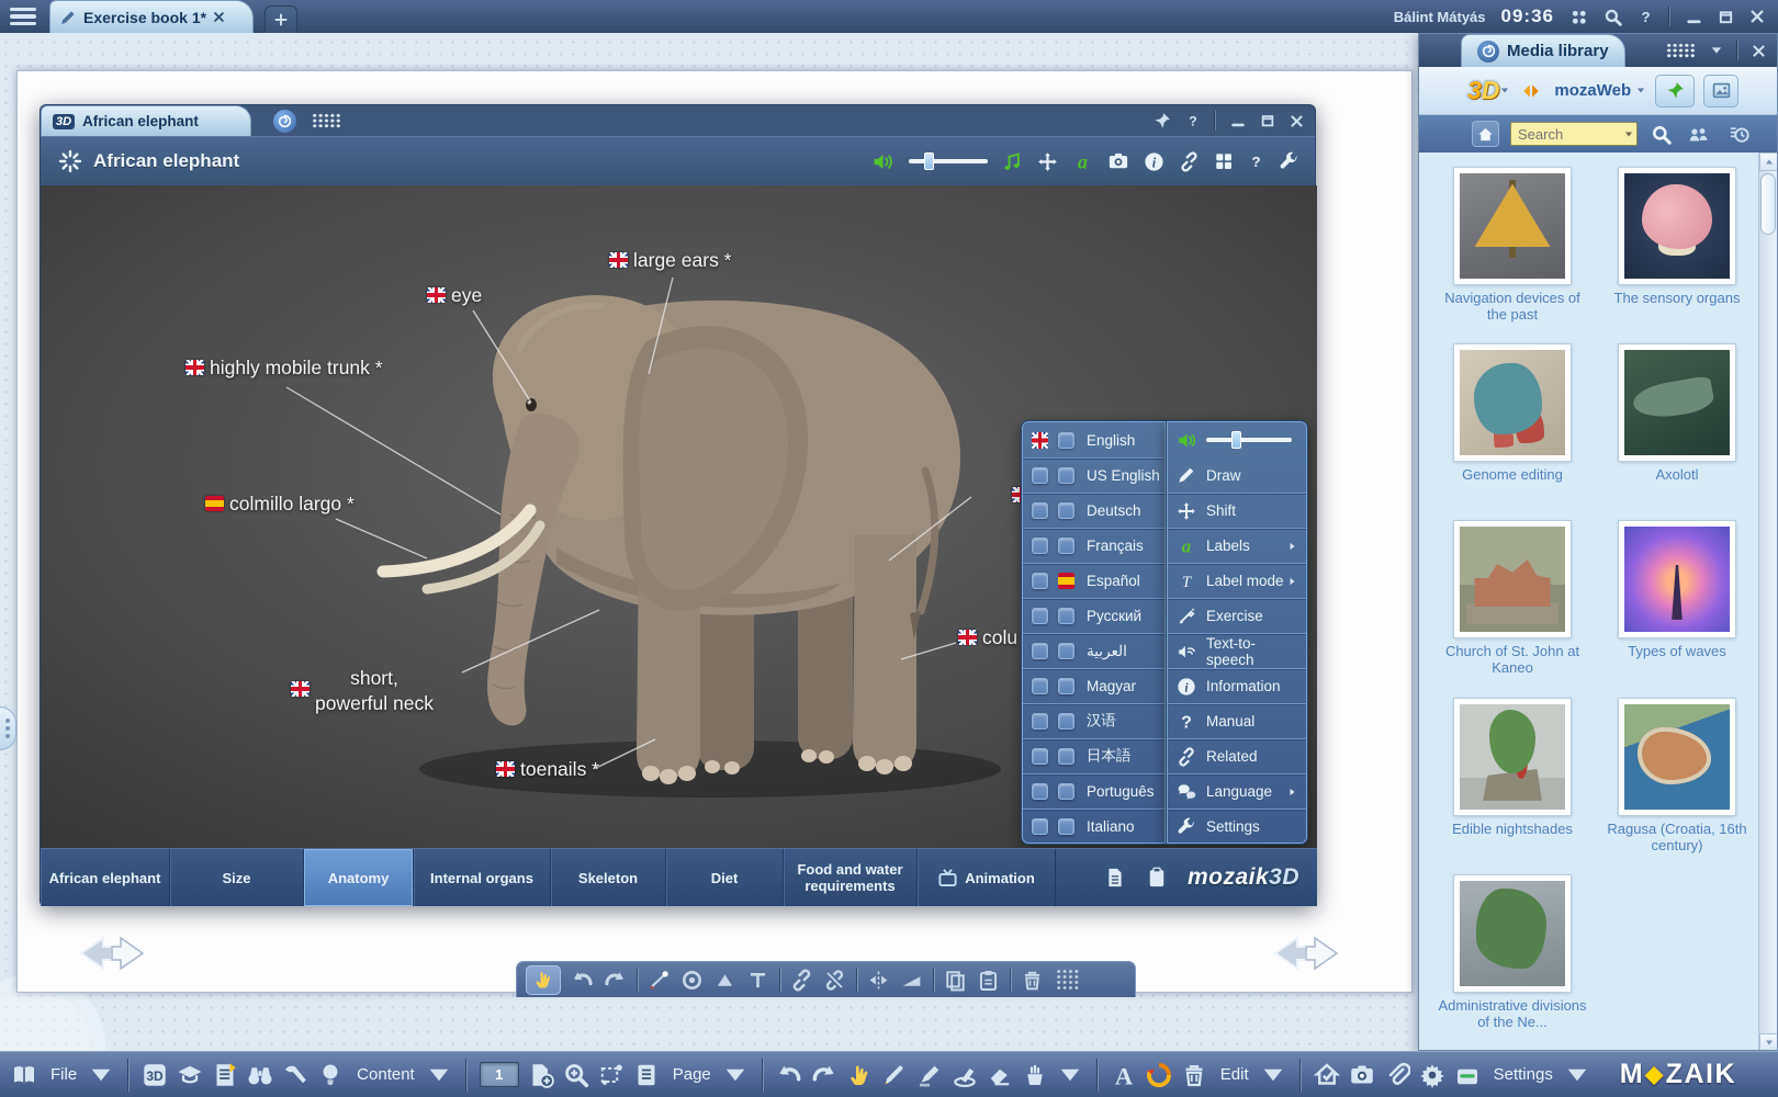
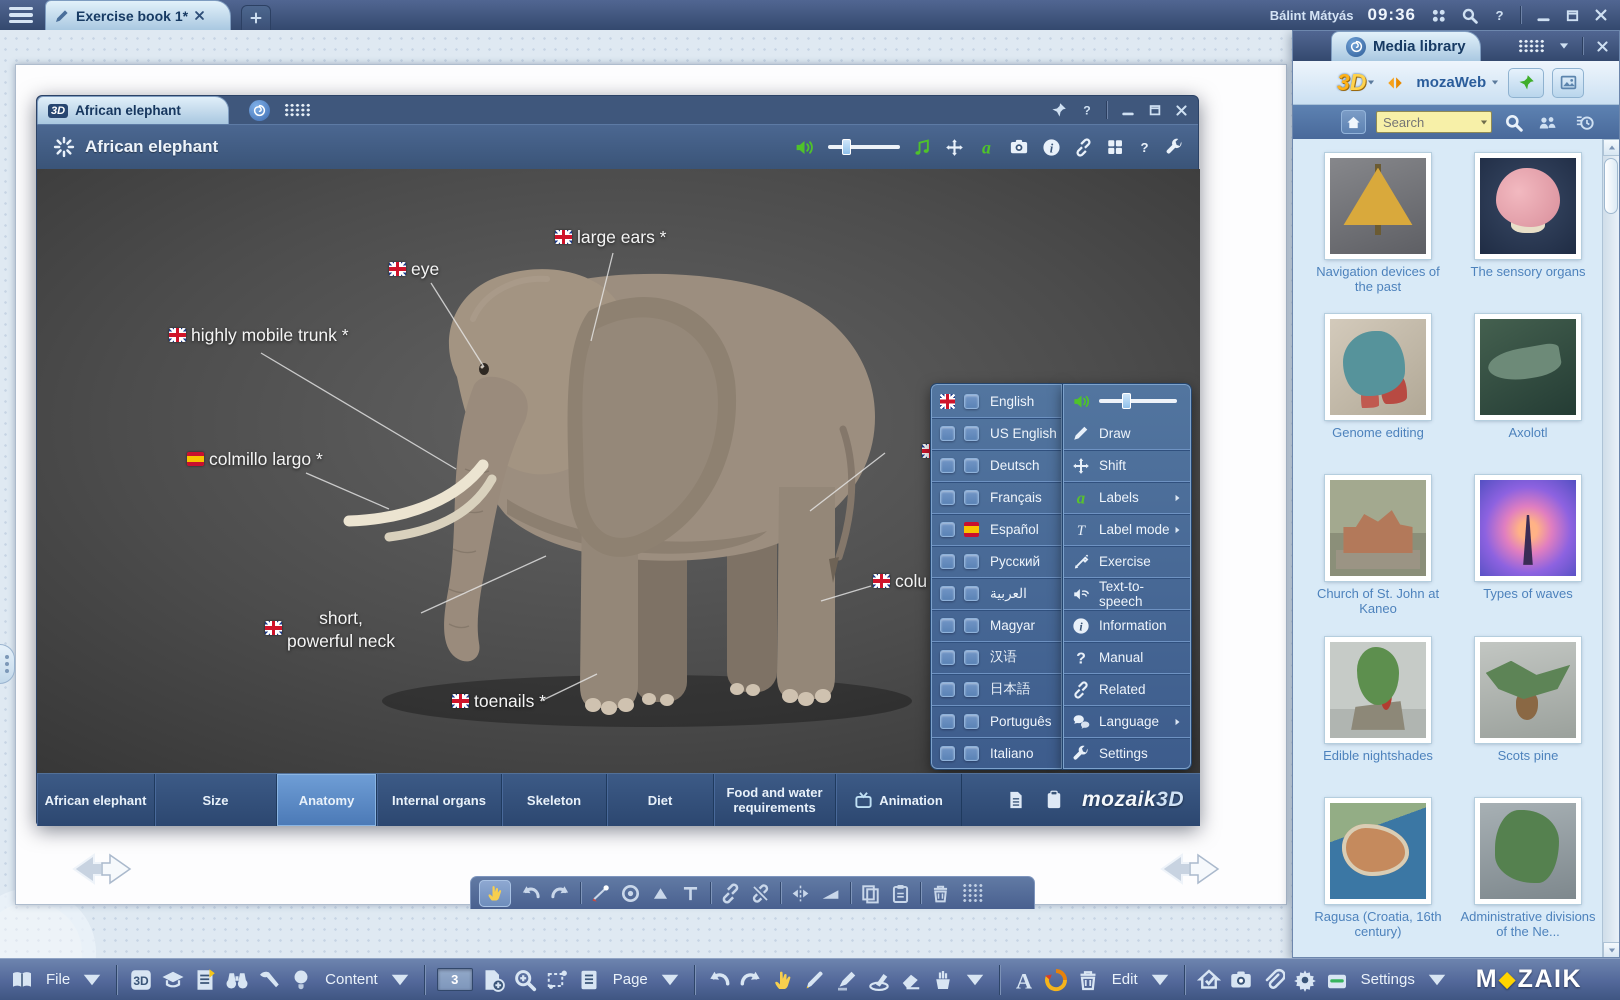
  Exercise book 1*
  Bálint Mátyás
  09:36
  ?
  3D
  African elephant
  ?
  African elephant
  a
  i
  ?
  large ears *
  eye
  highly mobile trunk *
  colmillo largo *
  short,
  powerful neck
  toenails *
  colu
  English
  US English
  Deutsch
  Français
  Español
  Русский
  العربية
  Magyar
  汉语
  日本語
  Português
  Italiano
  Draw
  Shift
  a
  Labels
  T
  Label mode
  Exercise
  Text-to-speech
  i
  Information
  ?
  Manual
  Related
  Language
  Settings
  African elephant
  Size
  Anatomy
  Internal organs
  Skeleton
  Diet
  Food and water requirements
  Animation
  mozaik3D
  Media library
  3D
  mozaWeb
  Search
  Navigation devices of the past
  The sensory organs
  Genome editing
  Axolotl
  Church of St. John at Kaneo
  Types of waves
  Edible nightshades
+ Scots pine
  Ragusa (Croatia, 16th century)
  Administrative divisions of the Ne...
  File
  3D
  Content
- 1
+ 3
  Page
  A
  Edit
  Settings
  M
  ◆
  ZAIK
